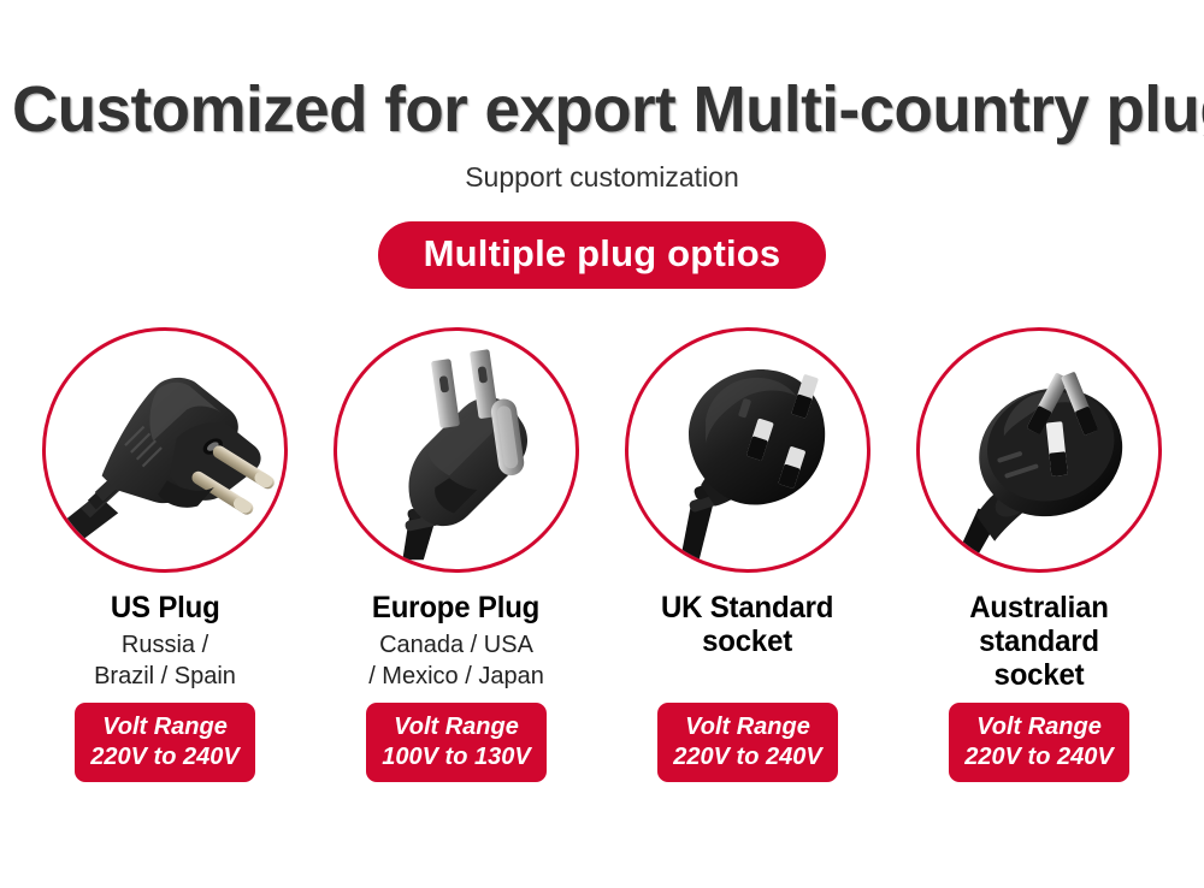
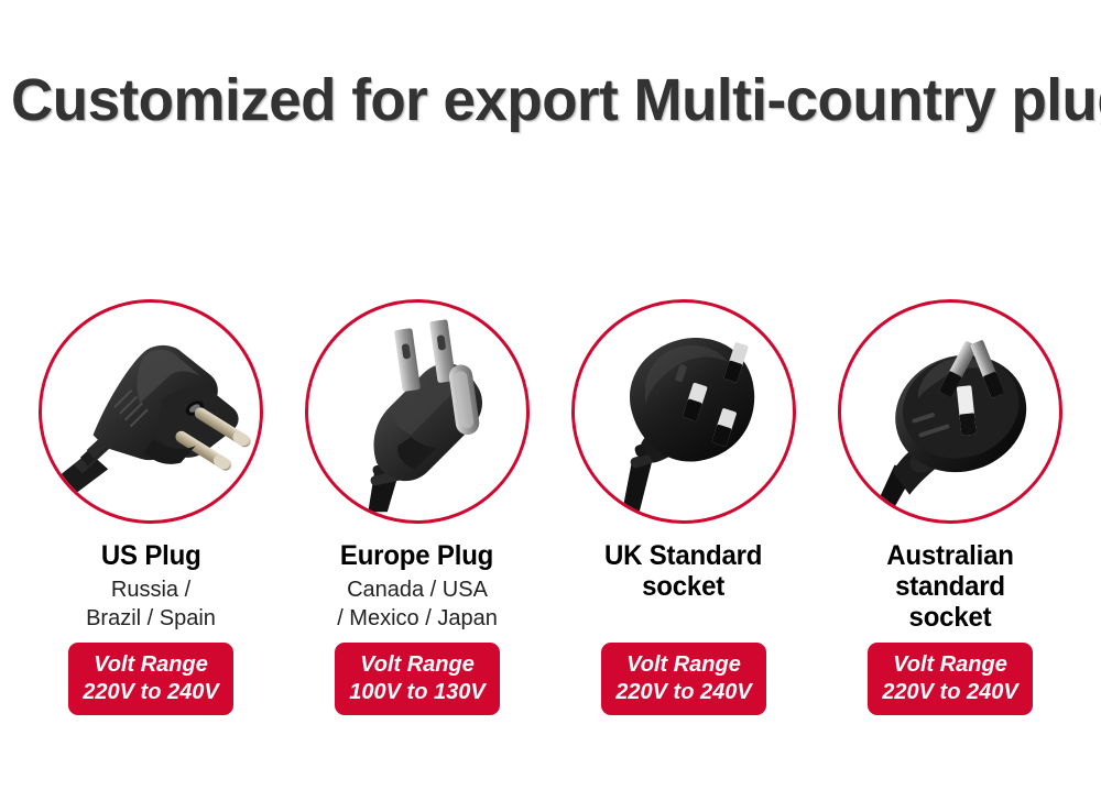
  Customized for export Multi-country plu
- Support customization
- Multiple plug optios
  US Plug
  Russia /
  Brazil / Spain
  Volt Range
  220V to 240V
  Europe Plug
  Canada / USA
  / Mexico / Japan
  Volt Range
  100V to 130V
  UK Standard
  socket
  Volt Range
  220V to 240V
  Australian standard
  socket
  Volt Range
  220V to 240V
